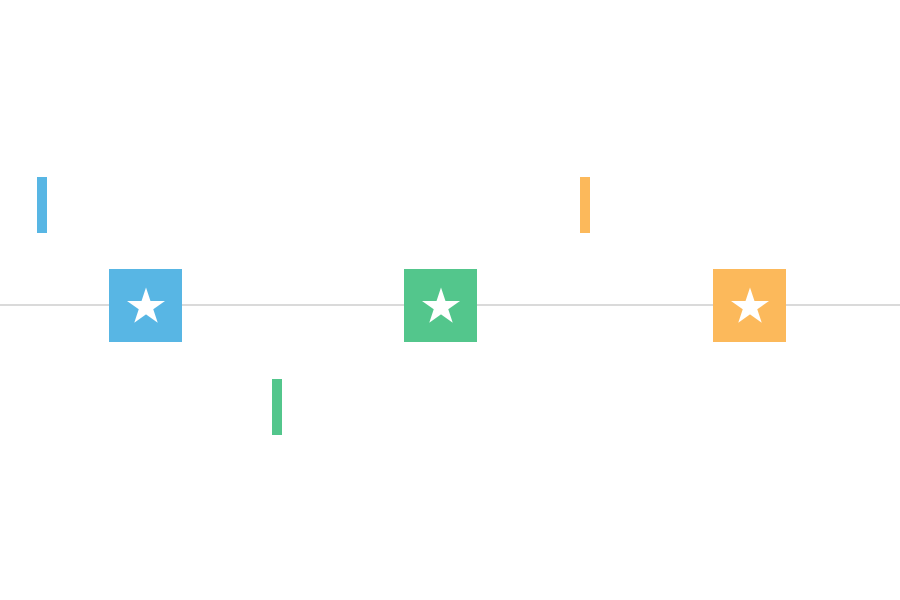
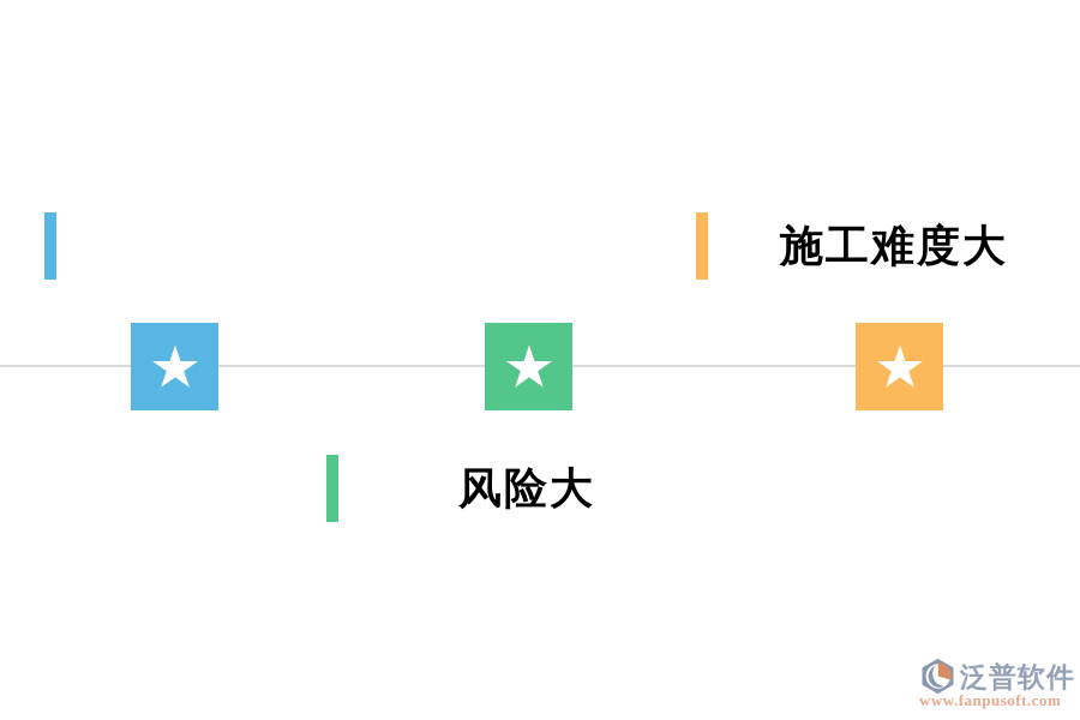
+ 施工难度大
+ 风险大
+ 泛普软件
+ www.fanpusoft.com
